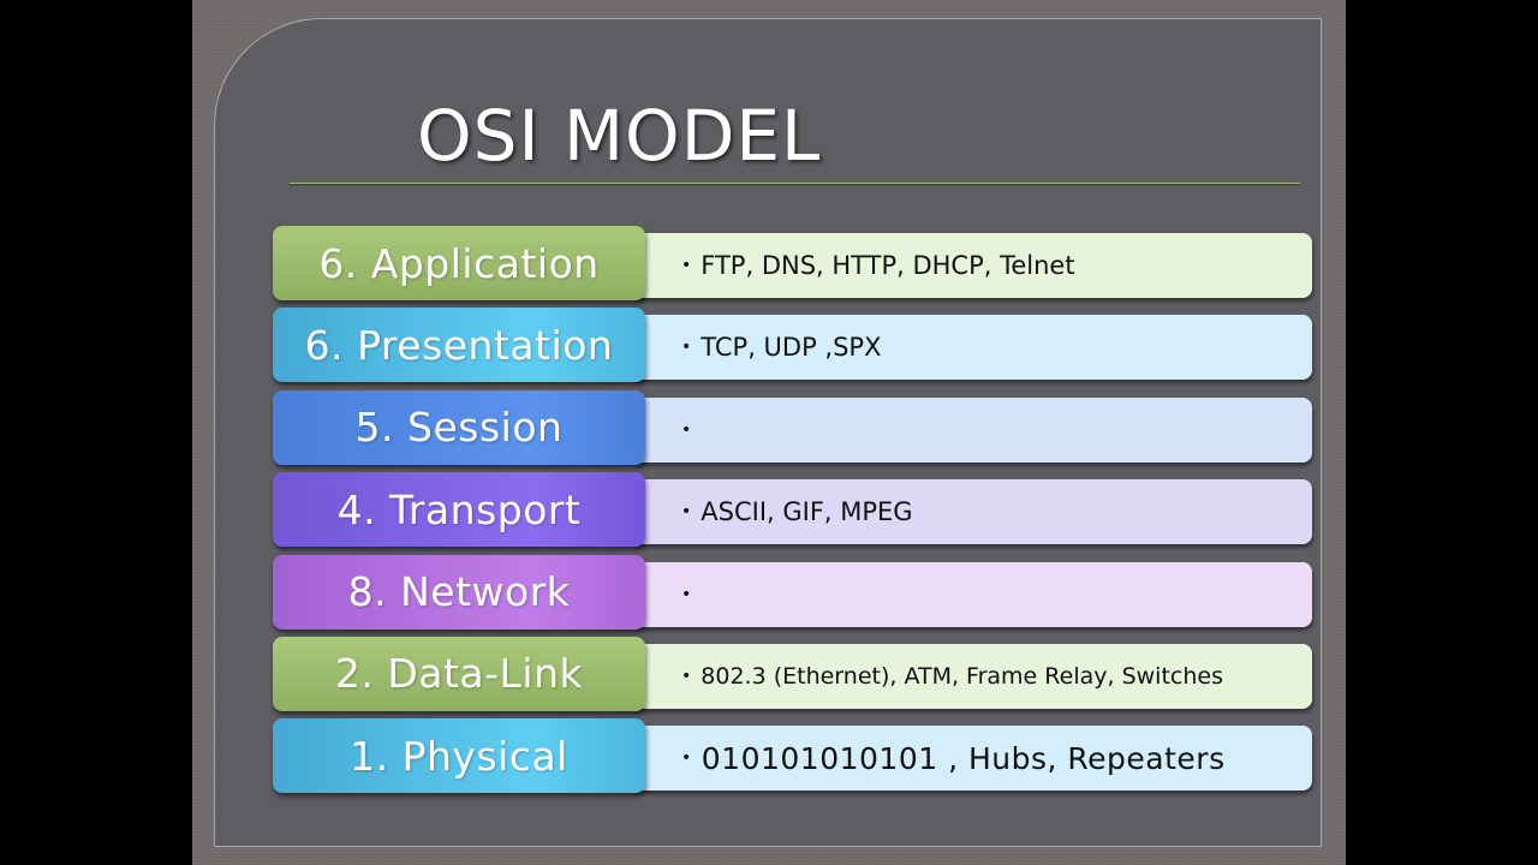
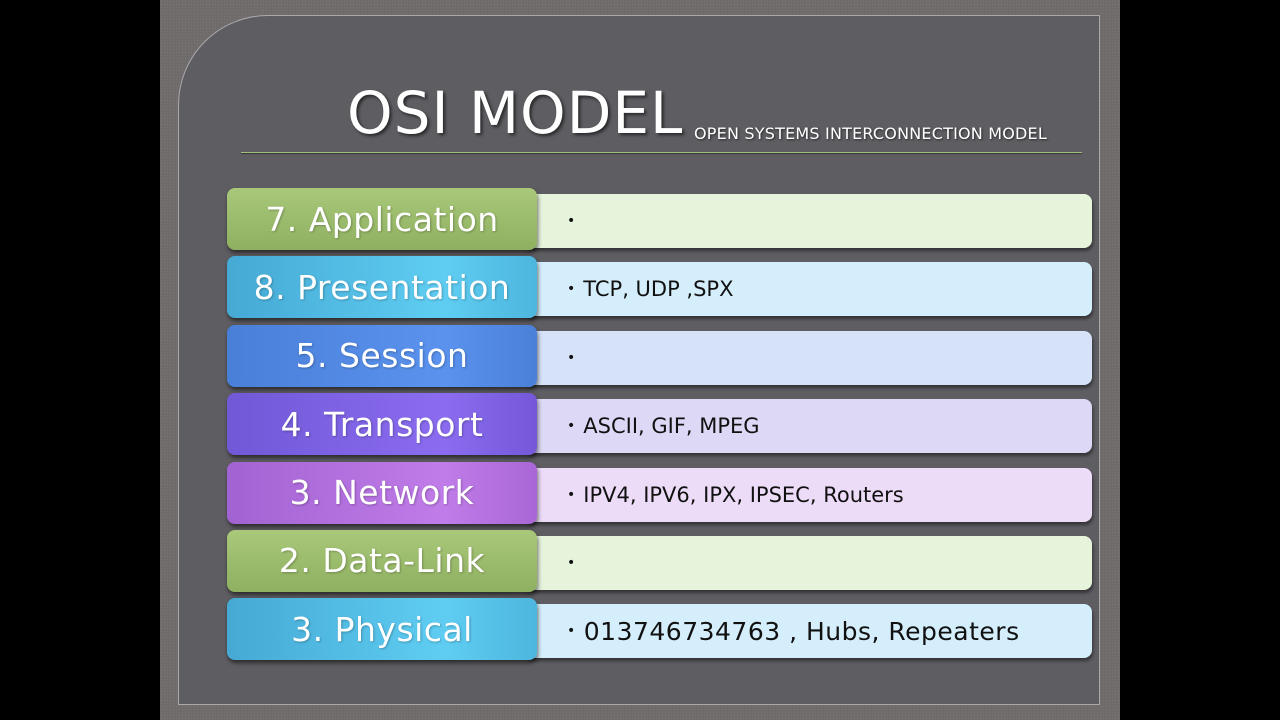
  OSI MODEL
+ OPEN SYSTEMS INTERCONNECTION MODEL
- 6. Application
+ 7. Application
  •
- FTP, DNS, HTTP, DHCP, Telnet
- 6. Presentation
+ 8. Presentation
  •
  TCP, UDP ,SPX
  5. Session
  •
  4. Transport
  •
  ASCII, GIF, MPEG
- 8. Network
+ 3. Network
  •
+ IPV4, IPV6, IPX, IPSEC, Routers
  2. Data-Link
  •
- 802.3 (Ethernet), ATM, Frame Relay, Switches
- 1. Physical
+ 3. Physical
  •
- 010101010101 , Hubs, Repeaters
+ 013746734763 , Hubs, Repeaters
